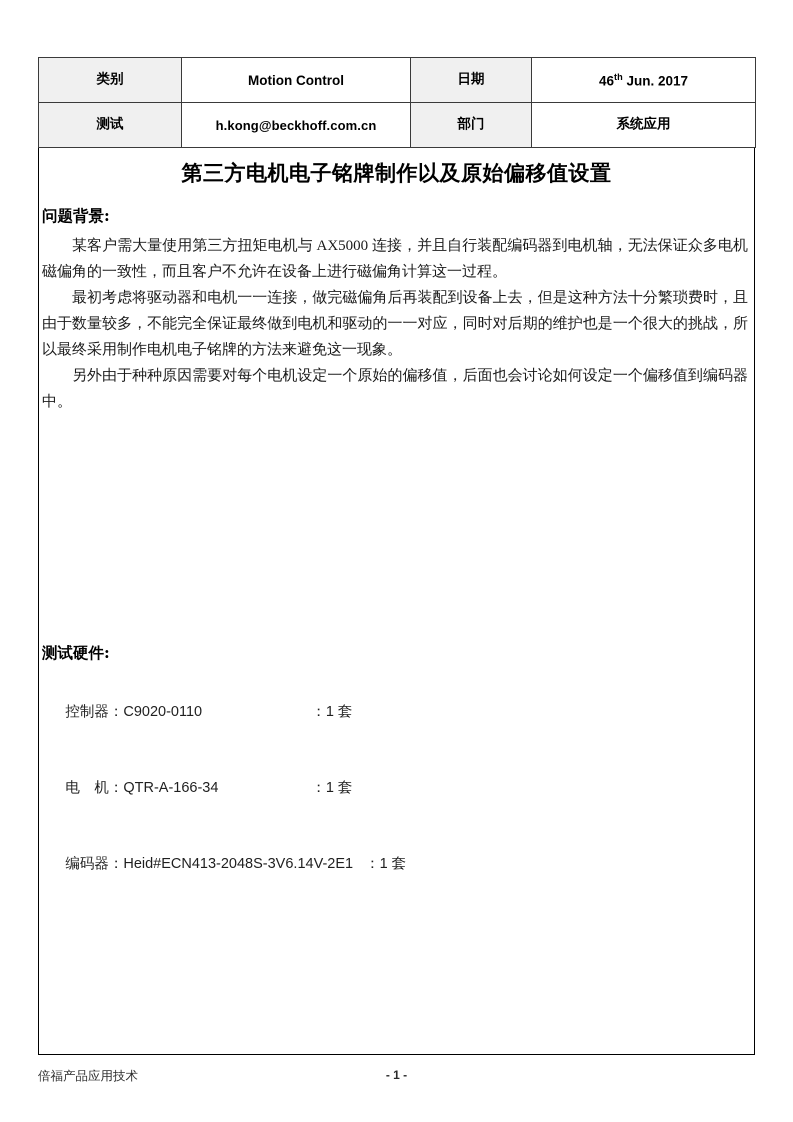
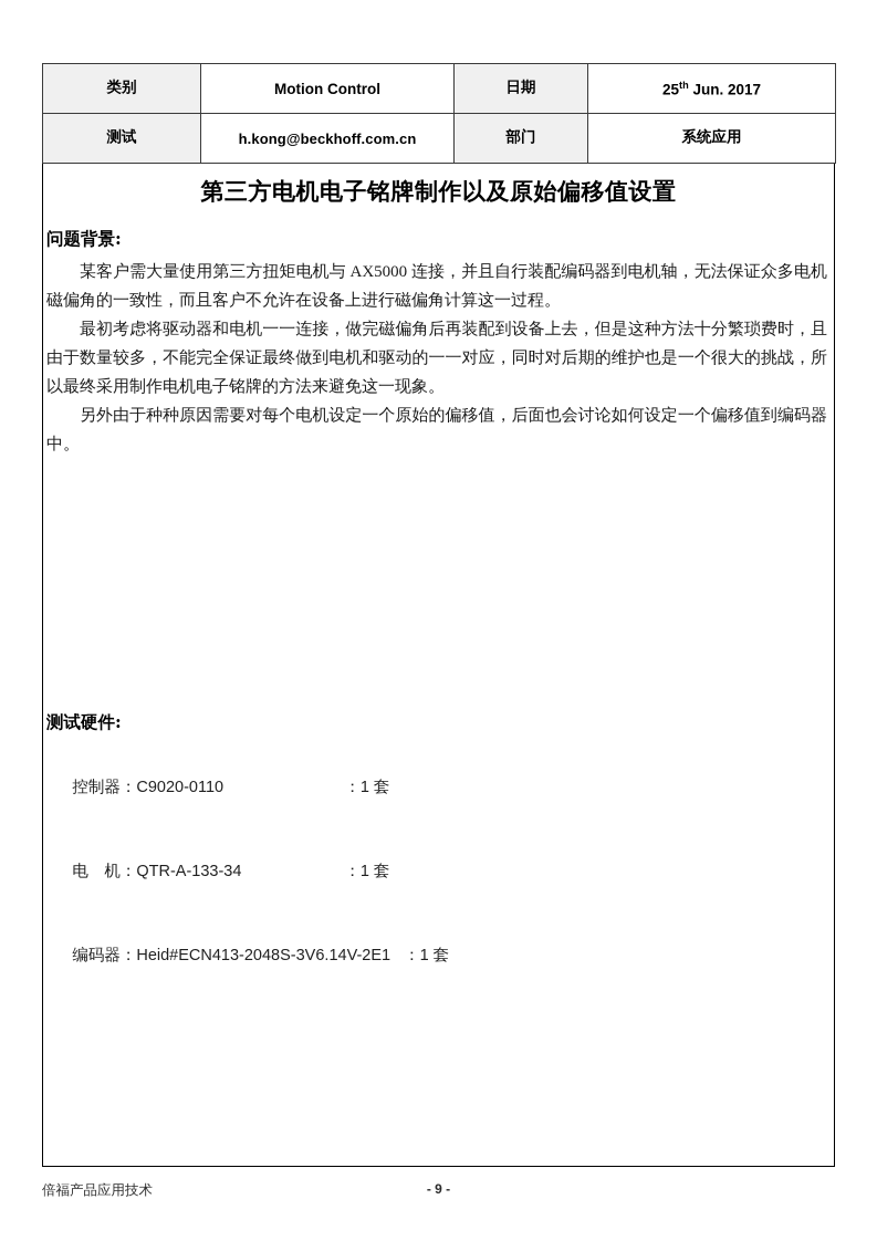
- 类别	Motion Control	日期	46th Jun. 2017
+ 类别	Motion Control	日期	25th Jun. 2017
  测试	h.kong@beckhoff.com.cn	部门	系统应用
  第三方电机电子铭牌制作以及原始偏移值设置
  问题背景:
  某客户需大量使用第三方扭矩电机与 AX5000 连接，并且自行装配编码器到电机轴，无法保证众多电机磁偏角的一致性，而且客户不允许在设备上进行磁偏角计算这一过程。
  最初考虑将驱动器和电机一一连接，做完磁偏角后再装配到设备上去，但是这种方法十分繁琐费时，且由于数量较多，不能完全保证最终做到电机和驱动的一一对应，同时对后期的维护也是一个很大的挑战，所以最终采用制作电机电子铭牌的方法来避免这一现象。
  另外由于种种原因需要对每个电机设定一个原始的偏移值，后面也会讨论如何设定一个偏移值到编码器中。
  测试硬件:
  控制器：C9020-0110 ：1 套
- 电 机：QTR-A-166-34 ：1 套
+ 电 机：QTR-A-133-34 ：1 套
  编码器：Heid#ECN413-2048S-3V6.14V-2E1 ：1 套
  倍福产品应用技术
- - 1 -
+ - 9 -
